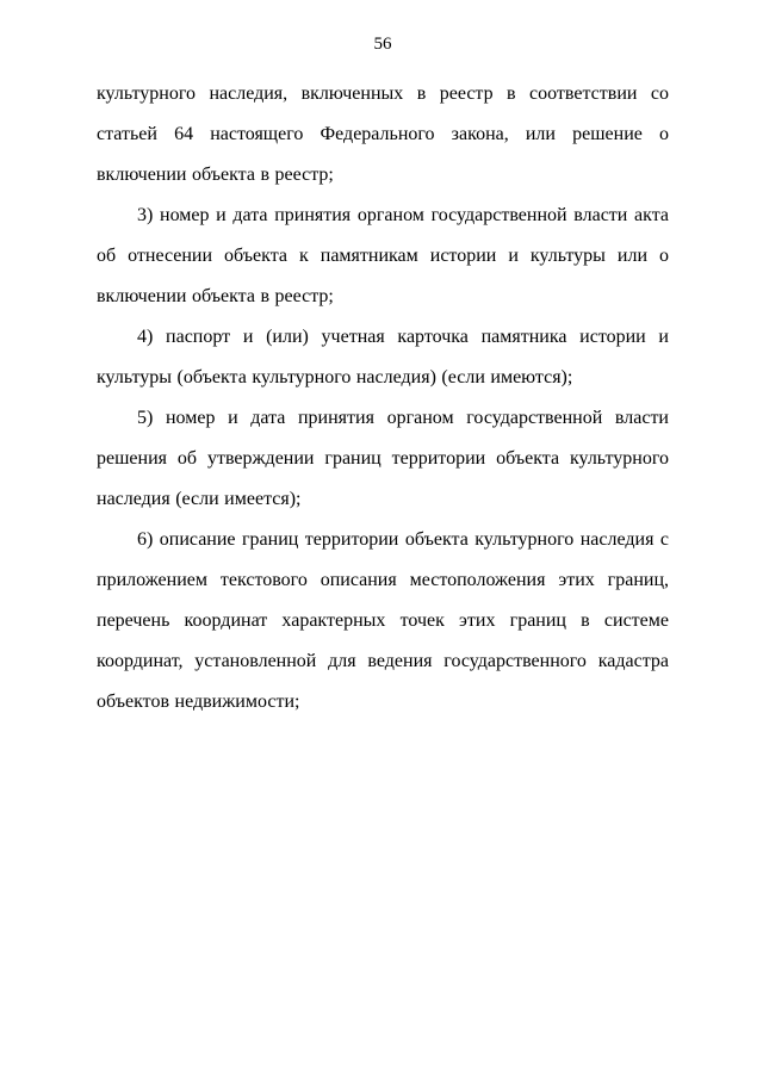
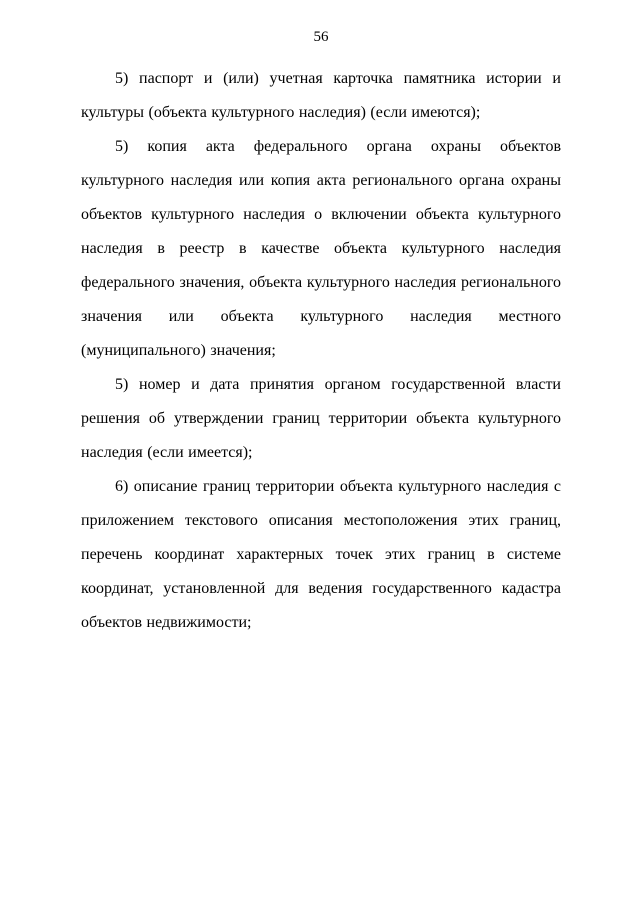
  56
- культурного наследия, включенных в реестр в соответствии со статьей 64 настоящего Федерального закона, или решение о включении объекта в реестр;
- 3) номер и дата принятия органом государственной власти акта об отнесении объекта к памятникам истории и культуры или о включении объекта в реестр;
- 4) паспорт и (или) учетная карточка памятника истории и культуры (объекта культурного наследия) (если имеются);
+ 5) паспорт и (или) учетная карточка памятника истории и культуры (объекта культурного наследия) (если имеются);
+ 5) копия акта федерального органа охраны объектов культурного наследия или копия акта регионального органа охраны объектов культурного наследия о включении объекта культурного наследия в реестр в качестве объекта культурного наследия федерального значения, объекта культурного наследия регионального значения или объекта культурного наследия местного (муниципального) значения;
  5) номер и дата принятия органом государственной власти решения об утверждении границ территории объекта культурного наследия (если имеется);
  6) описание границ территории объекта культурного наследия с приложением текстового описания местоположения этих границ, перечень координат характерных точек этих границ в системе координат, установленной для ведения государственного кадастра объектов недвижимости;
